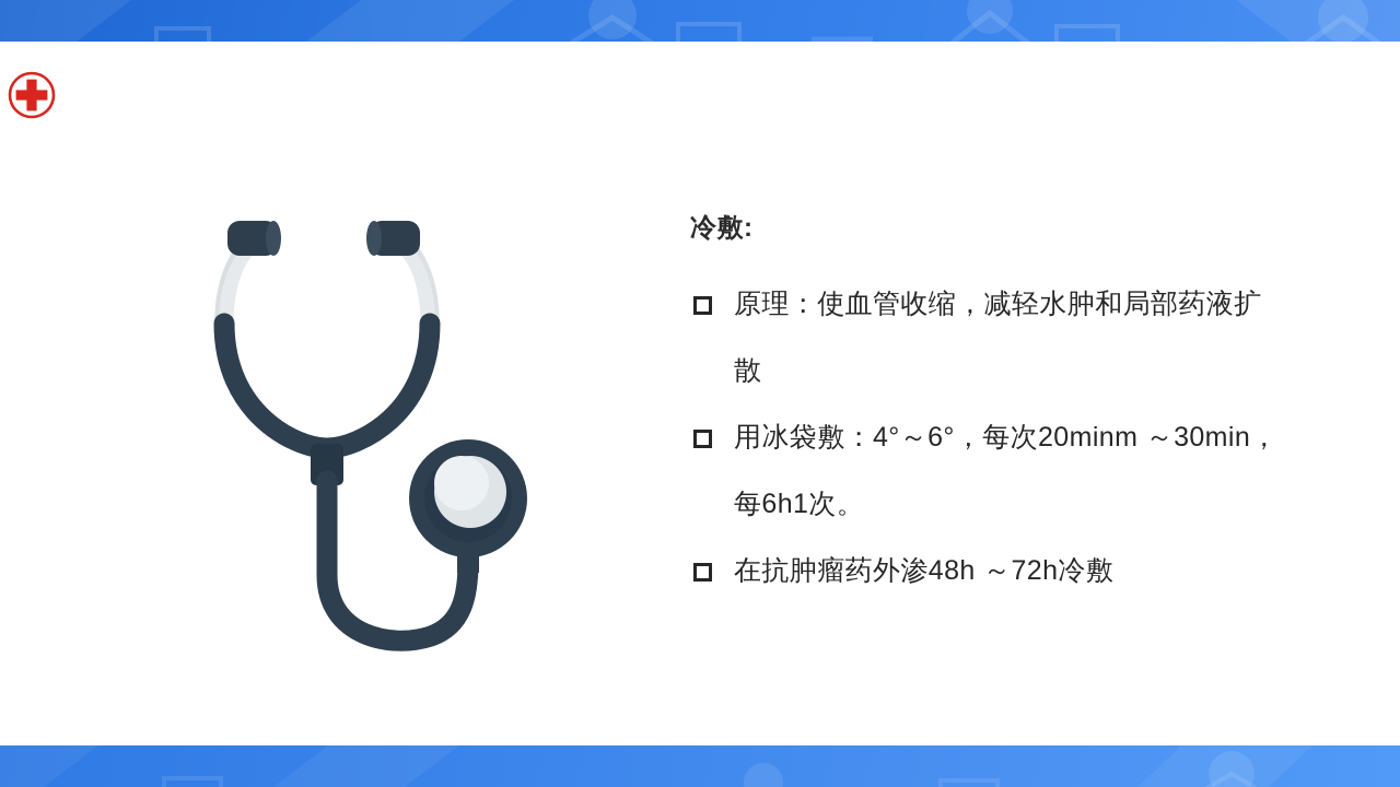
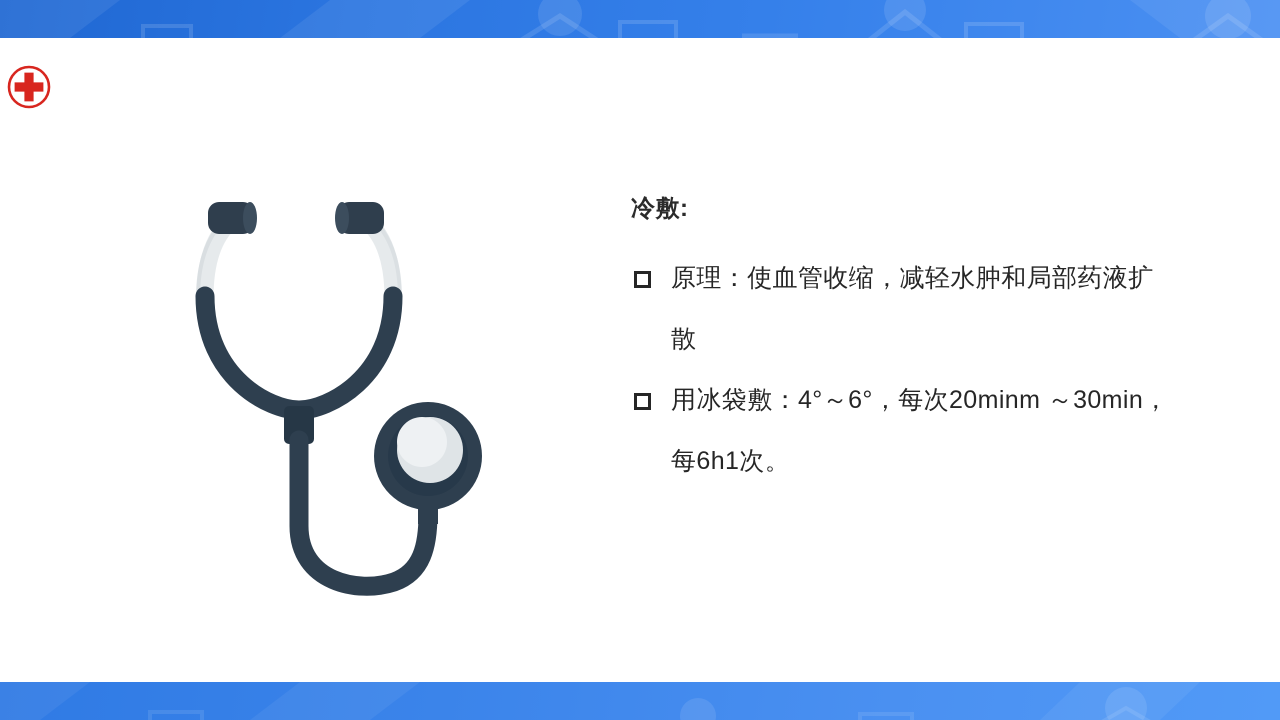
  冷敷:
  原理：使血管收缩，减轻水肿和局部药液扩散
  用冰袋敷：4°～6°，每次20minm ～30min，每6h1次。
- 在抗肿瘤药外渗48h ～72h冷敷
